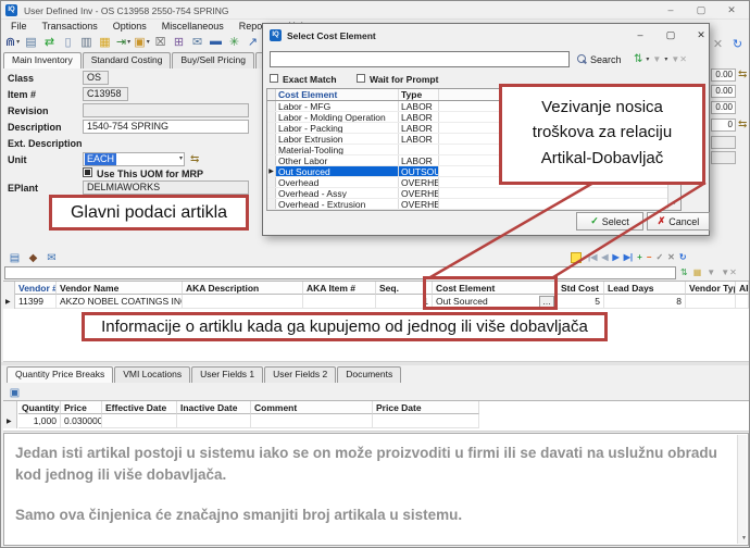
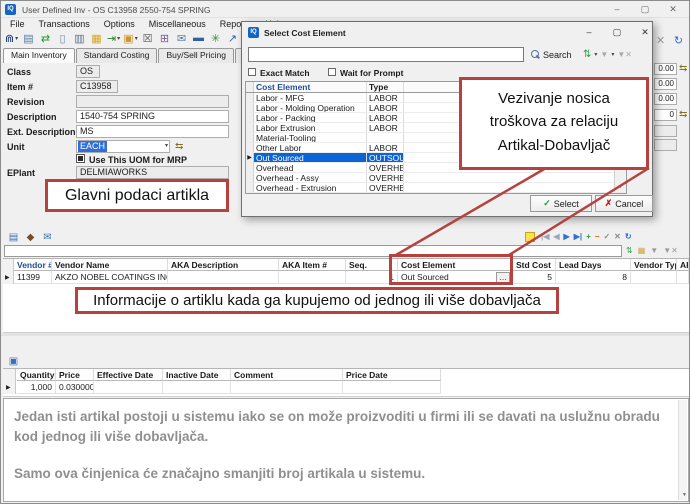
  User Defined Inv - OS C13958 2550-754 SPRING
  –
  ▢
  ✕
  File Transactions Options Miscellaneous Repo
  ⋒
  ▤
  ⇄
  ▯
  ▥
  ▦
  ⇥
  ▣
  ☒
  ⊞
  ✉
  ▬
  ✳
  ↗
  Main Inventory Standard Costing Buy/Sell Pricing
  Use This UOM for MRP
  ▤ ◆ ✉
  |◀
  ◀
  ▶
  ▶|
  +
  −
  ✓
  ✕
  ↻
  ⇅
  ▦
  ▼
  ▼✕
- Quantity Price Breaks VMI Locations User Fields 1 User Fields 2 Documents
  ▣
  Jedan isti artikal postoji u sistemu iako se on može proizvoditi u firmi ili se davati na uslužnu obradu kod jednog ili više dobavljača.
  Samo ova činjenica će značajno smanjiti broj artikala u sistemu.
  Select Cost Element
  –
  ▢
  ✕
  Search
  ⇅
  ▼
  ▼✕
  Exact Match
  Wait for Prompt
  Cost Element
  Type
  Labor - MFG
  LABOR
  Labor - Molding Operation
  LABOR
  Labor - Packing
  LABOR
  Labor Extrusion
  LABOR
  Material-Tooling
  Other Labor
  LABOR
  Out Sourced
  Overhead
  OVERHE
  Overhead - Assy
  OVERHE
  Overhead - Extrusion
  OVERHE
  ✓
  Select
  ✗
  Cancel
  Glavni podaci artikla
  Vezivanje nosica
  troškova za relaciju
  Artikal-Dobavljač
  Informacije o artiklu kada ga kupujemo od jednog ili više dobavljača
  ✕
  ↻
  Class
  OS
  Item #
  C13958
  Revision
  Description
  1540-754 SPRING
  Ext. Description
+ MS
  Unit
  EACH
  ⇆
  EPlant
  DELMIAWORKS
  0.00
  ⇆
  0.00
  0.00
  0
  ⇆
  Vendor #
  11399
  Vendor Name
  AKZO NOBEL COATINGS IN
  AKA Description
  AKA Item #
  Seq.
  1
  Cost Element
  Out Sourced
  …
  Std Cost
  5
  Lead Days
  8
  Vendor Ty
  Quantity
  1,000
  Price
  0.030000
  Effective Date
  Inactive Date
  Comment
  Price Date
